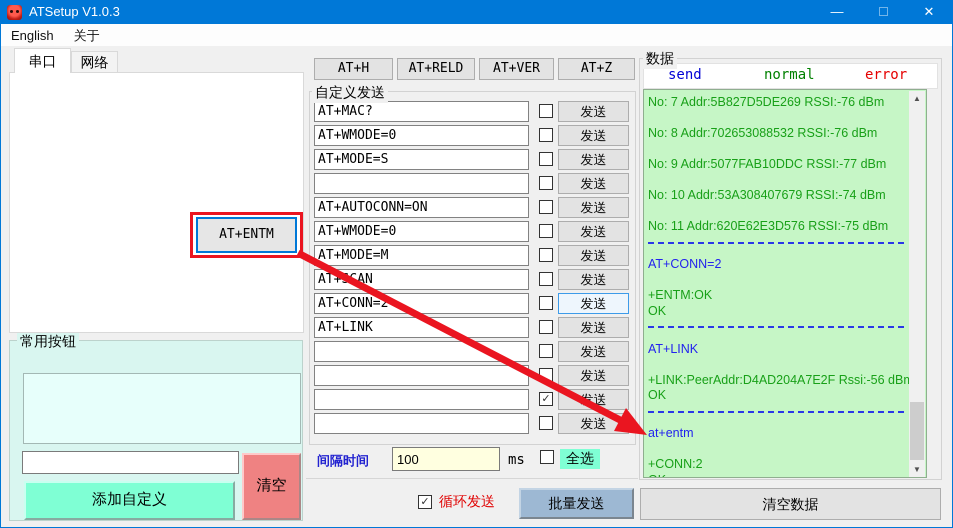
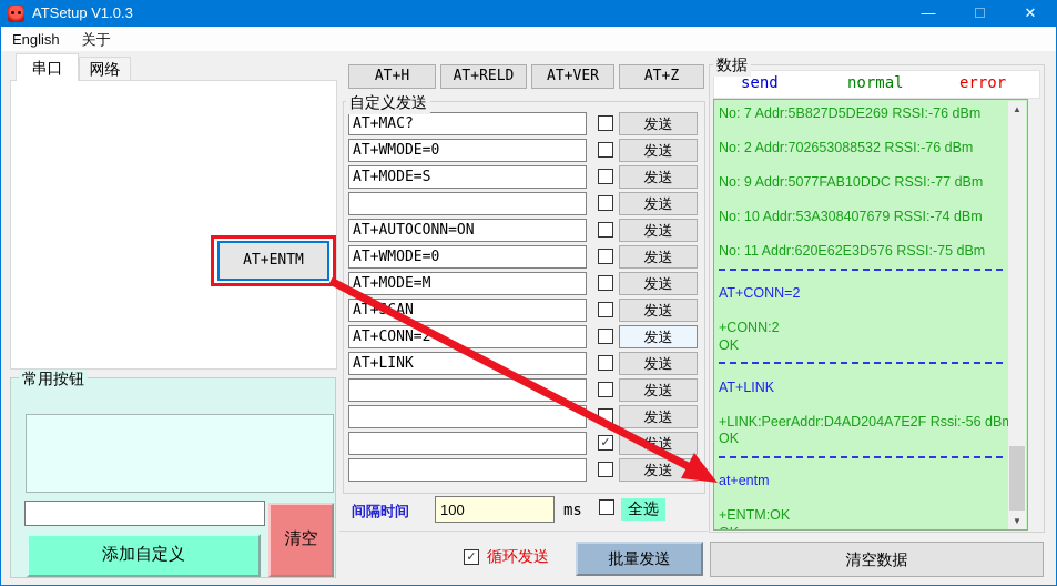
  ATSetup V1.0.3
  —
  ✕
  English 关于
  串口
  网络
  AT+ENTM
  常用按钮
  添加自定义
  清空
  自定义发送
  间隔时间
  100
  ms
  全选
  ✓
  循环发送
  批量发送
  数据
  send
  normal
  error
  No: 7 Addr:5B827D5DE269 RSSI:-76 dBm
- No: 8 Addr:702653088532 RSSI:-76 dBm
+ No: 2 Addr:702653088532 RSSI:-76 dBm
  No: 9 Addr:5077FAB10DDC RSSI:-77 dBm
  No: 10 Addr:53A308407679 RSSI:-74 dBm
  No: 11 Addr:620E62E3D576 RSSI:-75 dBm
  AT+CONN=2
- +ENTM:OK
+ +CONN:2
  OK
  AT+LINK
  +LINK:PeerAddr:D4AD204A7E2F Rssi:-56 dB
  OK
  at+entm
- +CONN:2
+ +ENTM:OK
  ▲
  ▼
  清空数据
  AT+H
  AT+RELD
  AT+VER
  AT+Z
  AT+MAC?
  发送
  AT+WMODE=0
  发送
  AT+MODE=S
  发送
  发送
  AT+AUTOCONN=ON
  发送
  AT+WMODE=0
  发送
  AT+MODE=M
  发送
  AT+AN
  发送
  AT+CONN=2
  发送
  AT+LINK
  发送
  发送
  发送
  ✓
  发送
